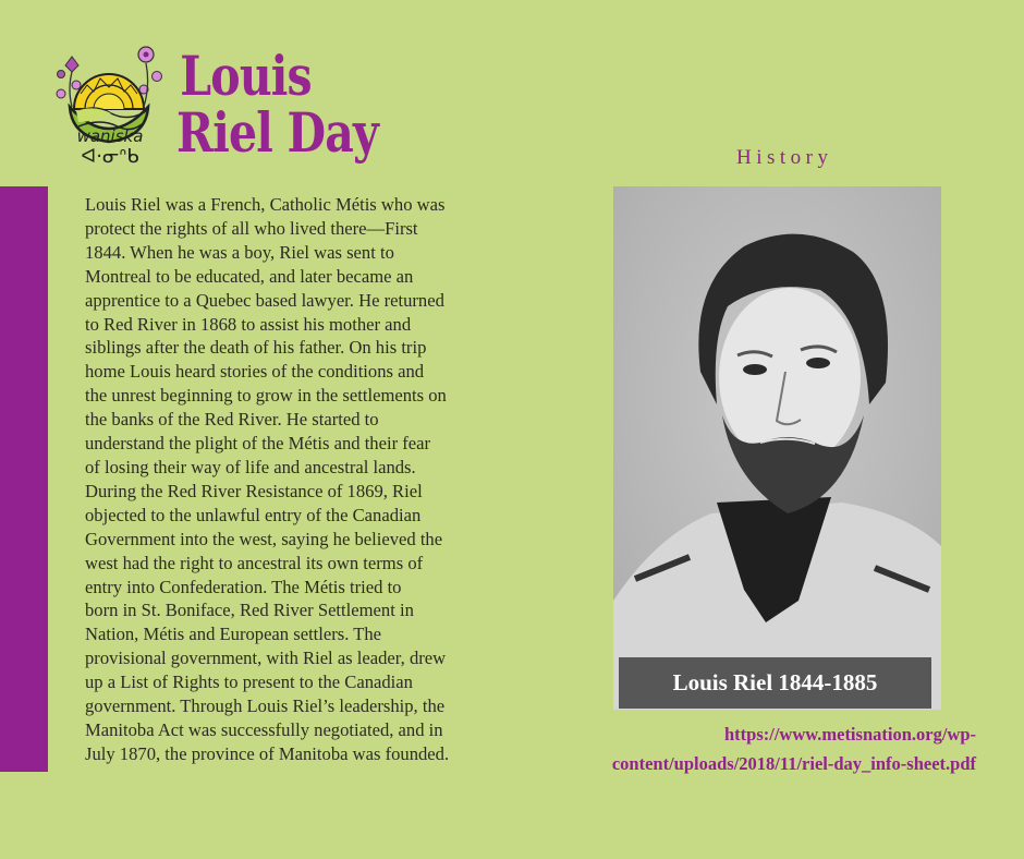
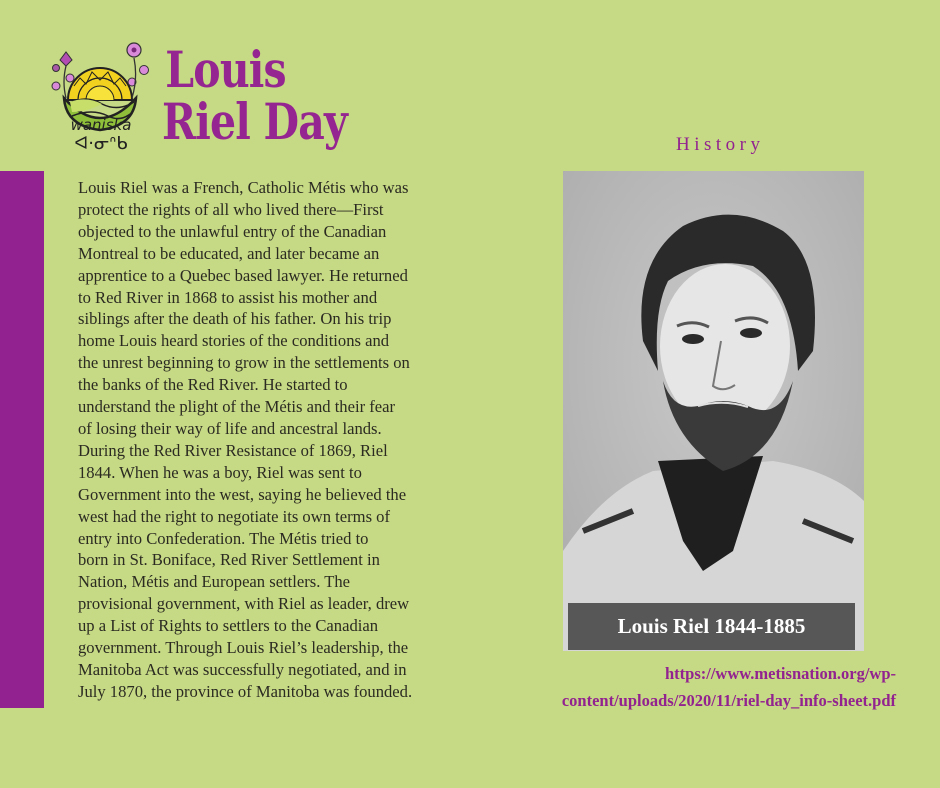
  waniska
  ᐊ·ᓂᐢᑲ
  Louis
  Riel Day
  Louis Riel was a French, Catholic Métis who was
  protect the rights of all who lived there—First
- 1844. When he was a boy, Riel was sent to
+ objected to the unlawful entry of the Canadian
  Montreal to be educated, and later became an
  apprentice to a Quebec based lawyer. He returned
  to Red River in 1868 to assist his mother and
  siblings after the death of his father. On his trip
  home Louis heard stories of the conditions and
  the unrest beginning to grow in the settlements on
  the banks of the Red River. He started to
  understand the plight of the Métis and their fear
  of losing their way of life and ancestral lands.
  During the Red River Resistance of 1869, Riel
- objected to the unlawful entry of the Canadian
+ 1844. When he was a boy, Riel was sent to
  Government into the west, saying he believed the
- west had the right to ancestral its own terms of
+ west had the right to negotiate its own terms of
  entry into Confederation. The Métis tried to
  born in St. Boniface, Red River Settlement in
  Nation, Métis and European settlers. The
  provisional government, with Riel as leader, drew
- up a List of Rights to present to the Canadian
+ up a List of Rights to settlers to the Canadian
  government. Through Louis Riel’s leadership, the
  Manitoba Act was successfully negotiated, and in
  July 1870, the province of Manitoba was founded.
  History
  Louis Riel 1844-1885
  https://www.metisnation.org/wp-
- content/uploads/2018/11/riel-day_info-sheet.pdf
+ content/uploads/2020/11/riel-day_info-sheet.pdf
